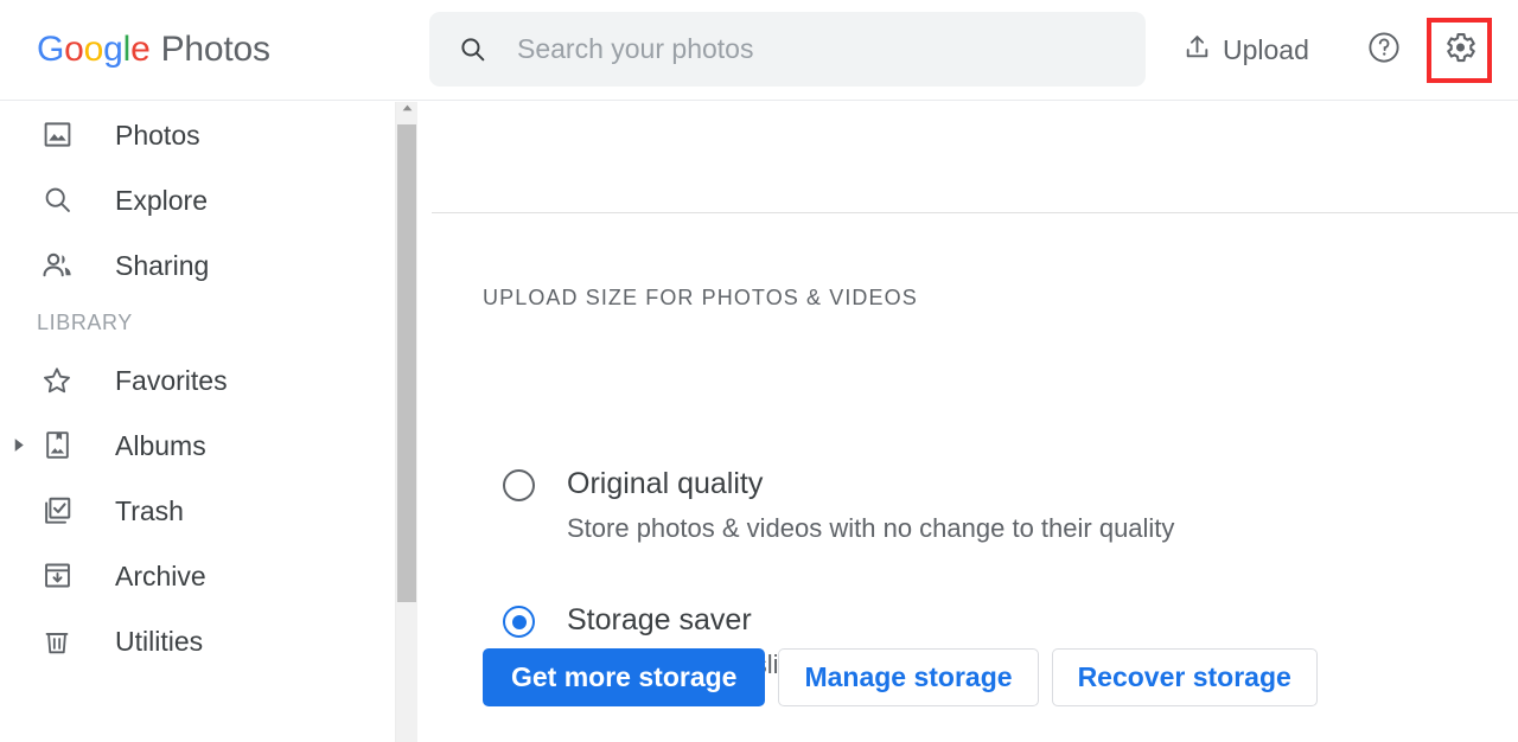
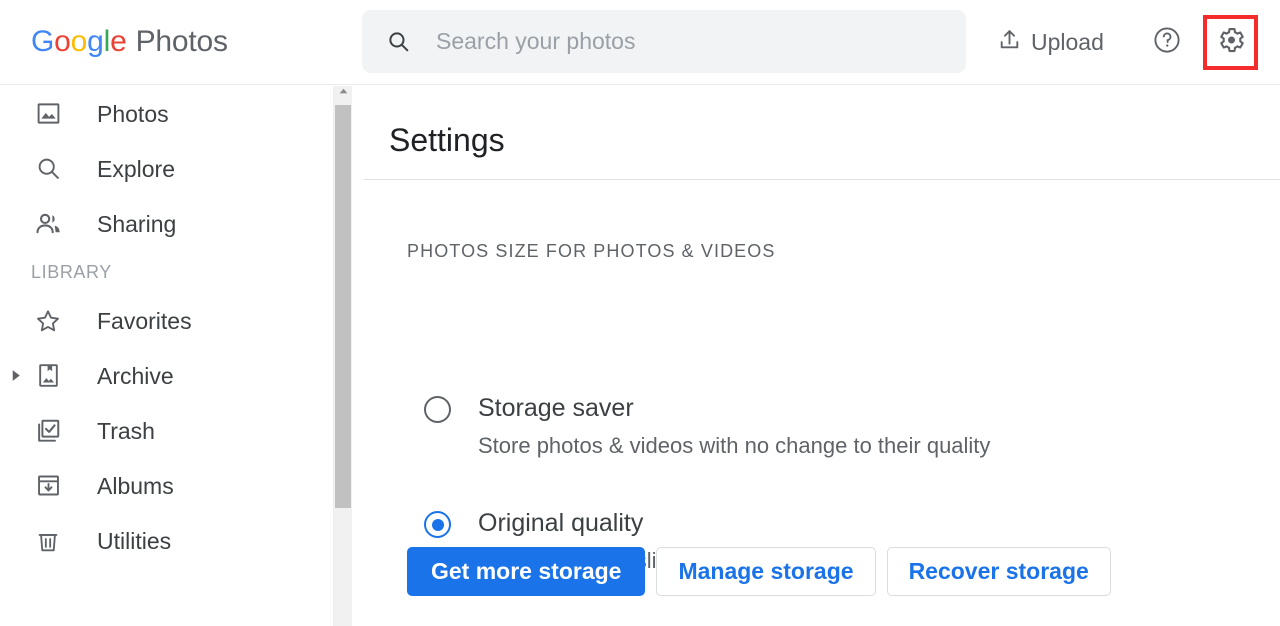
  Google Photos
  Search your photos
  Upload
  Photos
  Explore
  Sharing
  LIBRARY
  Favorites
- Albums
+ Archive
  Trash
- Archive
+ Albums
  Utilities
+ Settings
- UPLOAD SIZE FOR PHOTOS & VIDEOS
+ PHOTOS SIZE FOR PHOTOS & VIDEOS
- Original quality
+ Storage saver
  Store photos & videos with no change to their quality
- Storage saver
+ Original quality
  Get more storage
  Manage storage
  Recover storage
